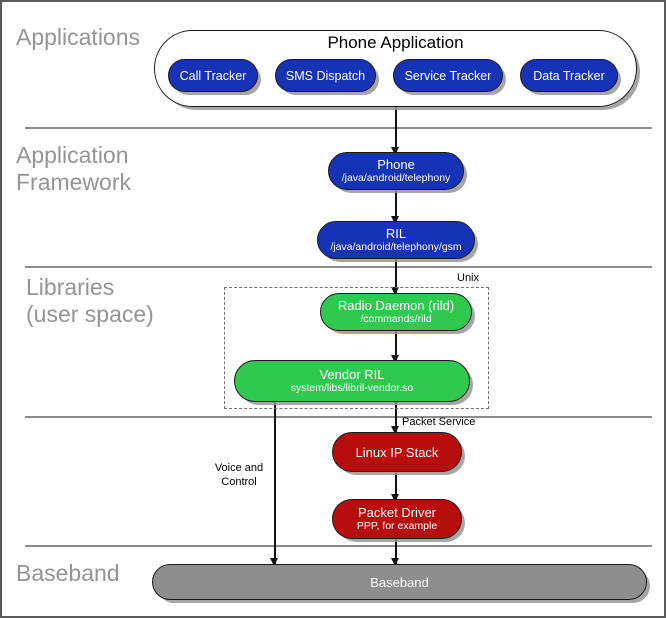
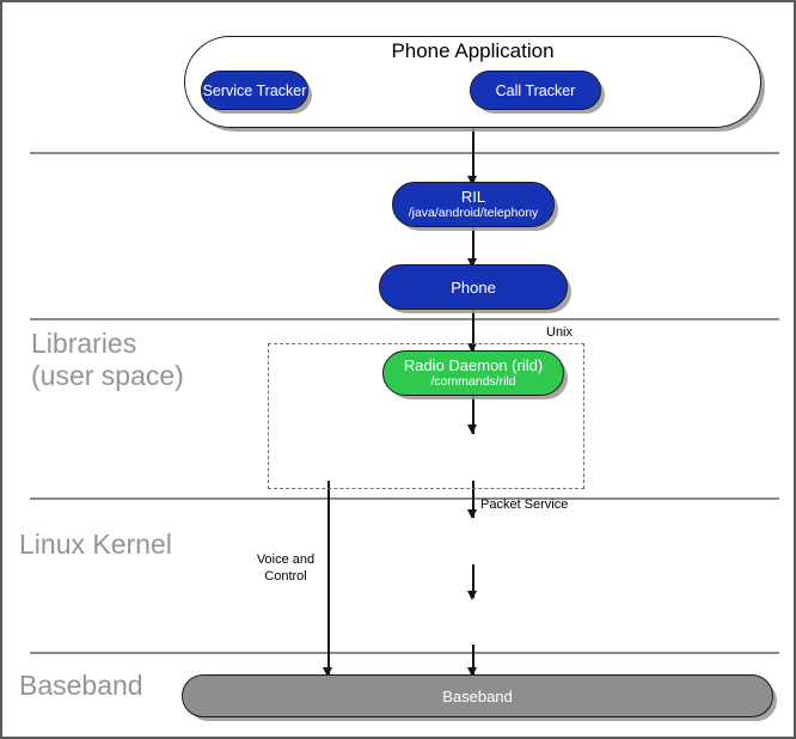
- Applications
- Application
- Framework
  Libraries
  (user space)
+ Linux Kernel
  Baseband
  Phone Application
- Call Tracker
+ Service Tracker
- SMS Dispatch
- Service Tracker
+ Call Tracker
- Data Tracker
- Phone
+ RIL
  /java/android/telephony
- RIL
+ Phone
- /java/android/telephony/gsm
  Unix
  Radio Daemon (rild)
  /commands/rild
- Vendor RIL
- system/libs/libril-vendor.so
  Packet Service
  Voice and
  Control
- Linux IP Stack
- Packet Driver
- PPP, for example
  Baseband
